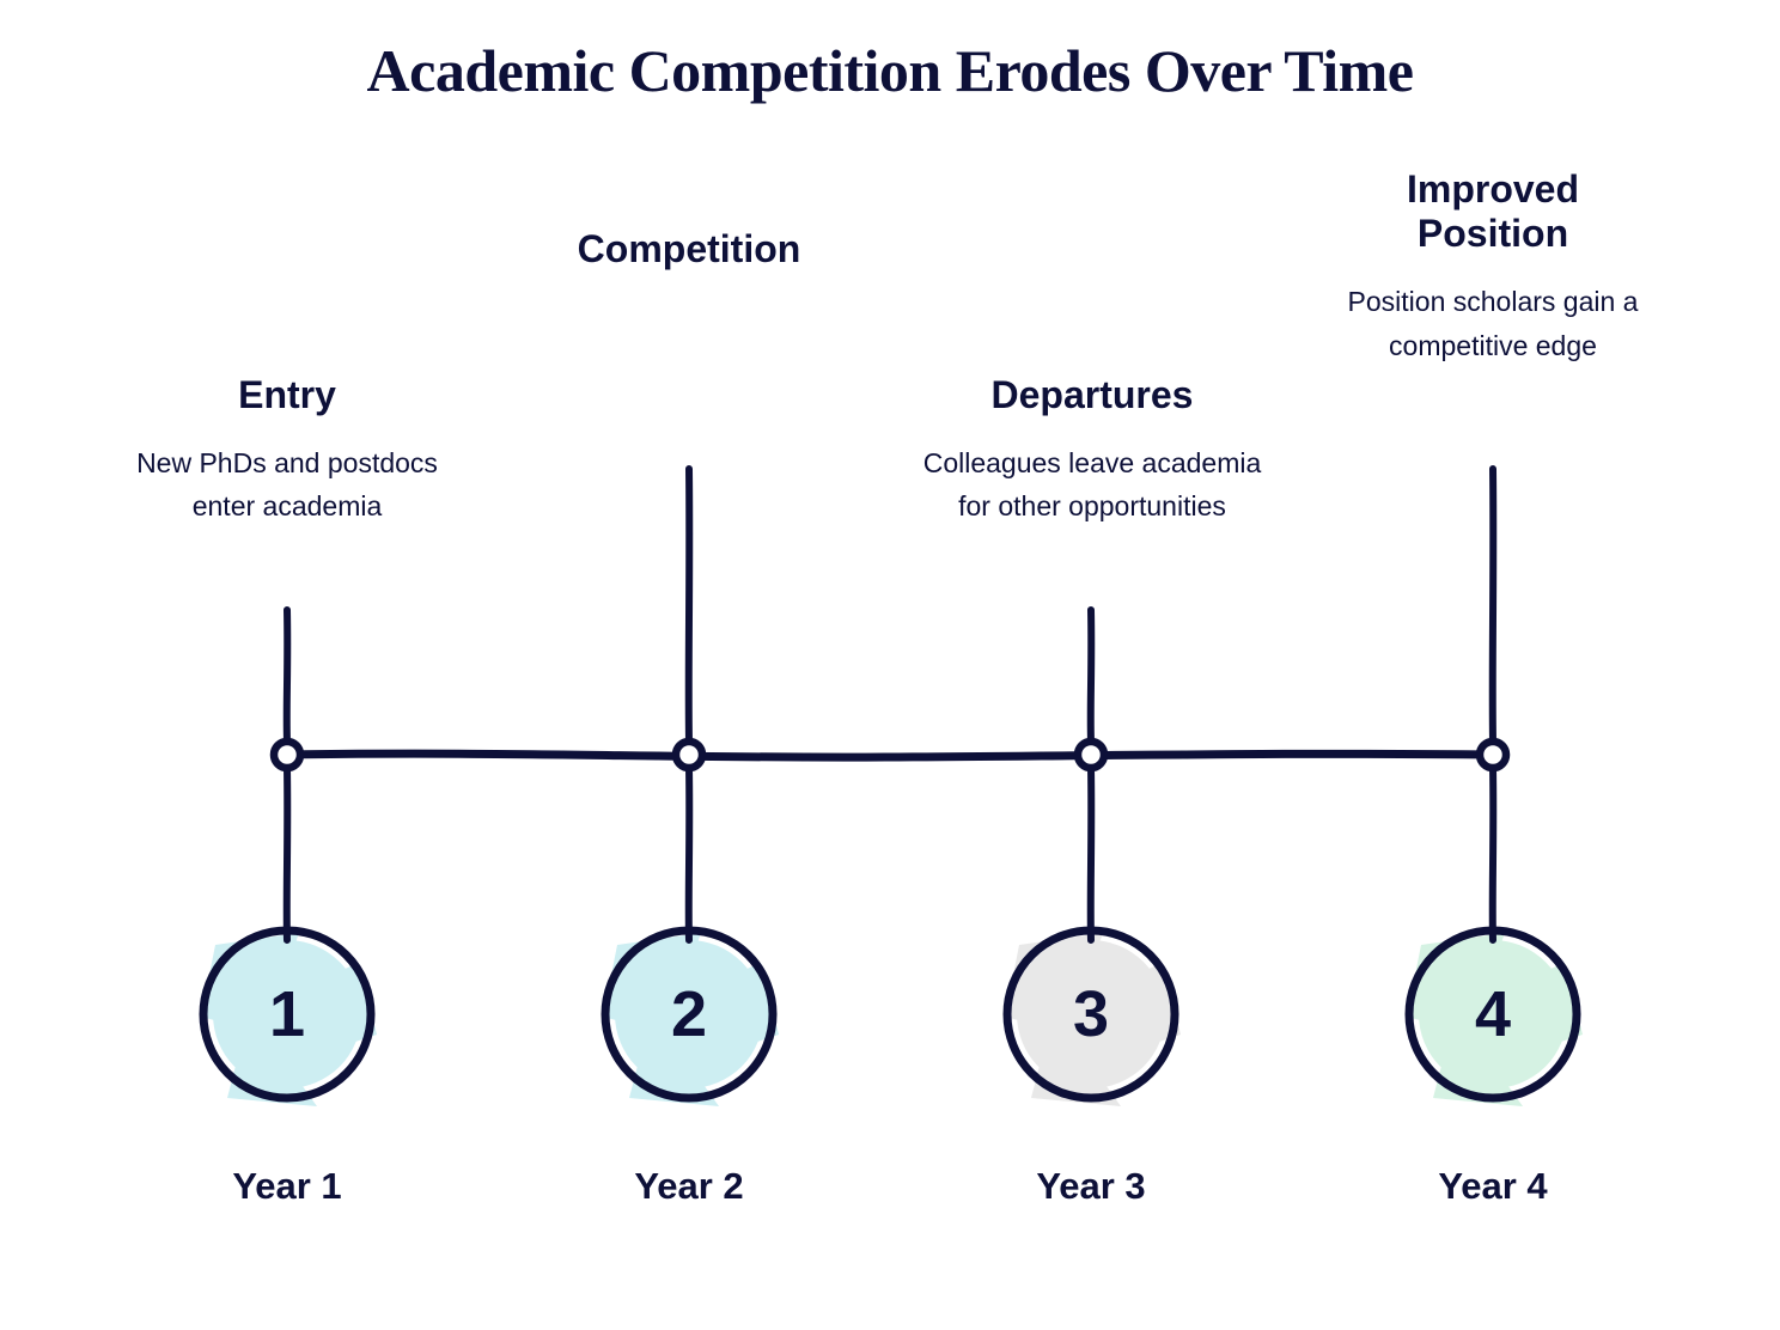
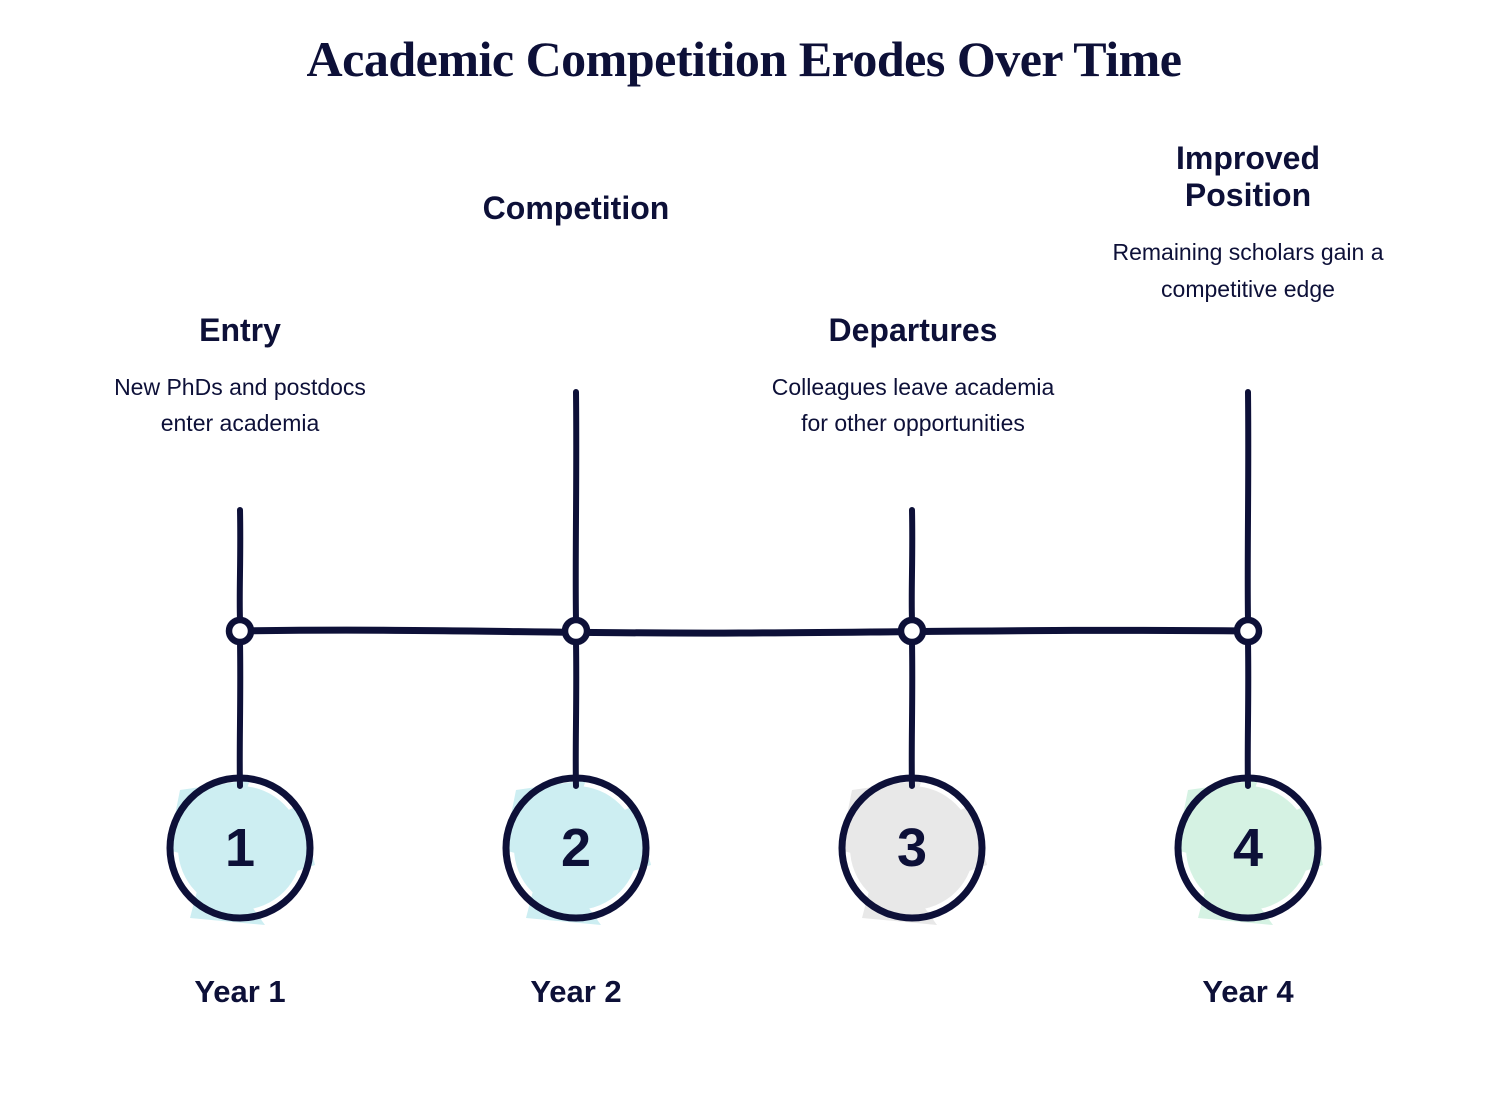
  Academic Competition Erodes Over Time
  Entry
  New PhDs and postdocs enter academia
  Competition
  Departures
  Colleagues leave academia for other opportunities
  Improved Position
- Position scholars gain a competitive edge
+ Remaining scholars gain a competitive edge
  1
  2
  3
  4
  Year 1
  Year 2
- Year 3
  Year 4
